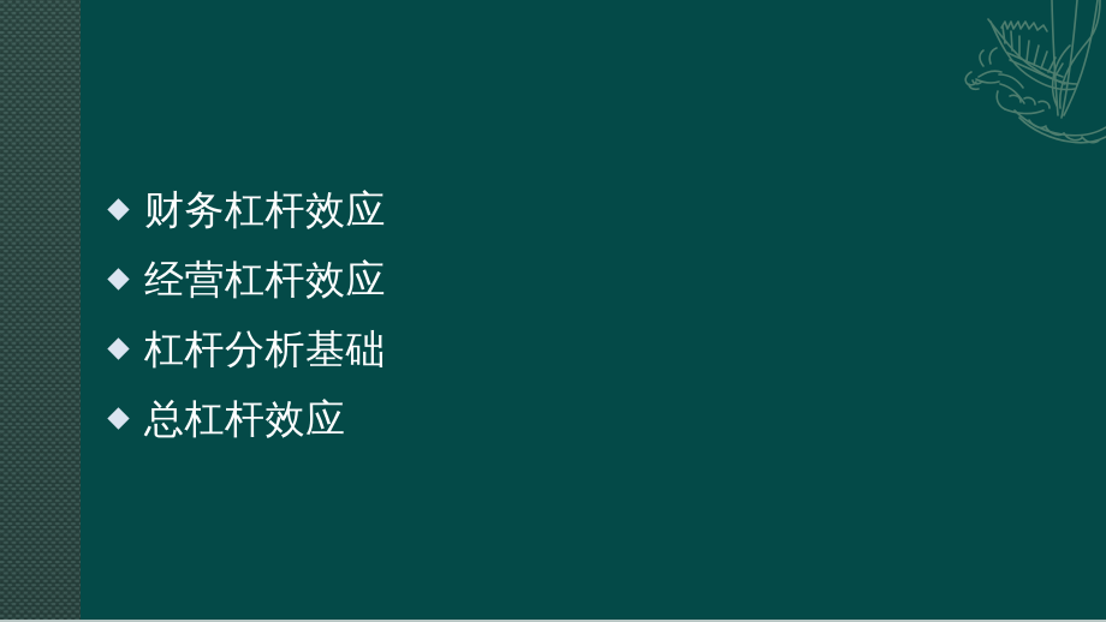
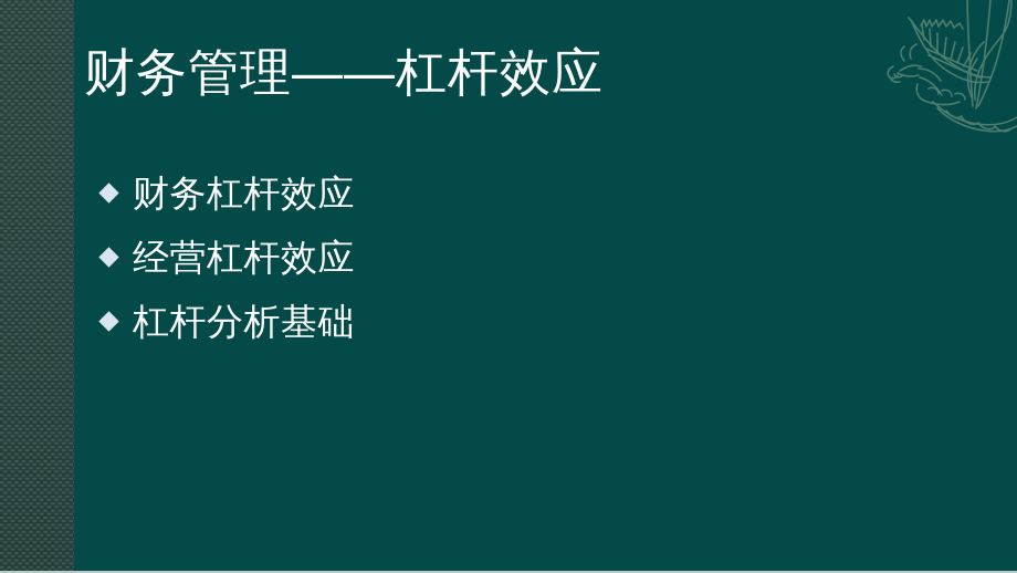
+ 财务管理——杠杆效应
  财务杠杆效应
  经营杠杆效应
  杠杆分析基础
- 总杠杆效应
